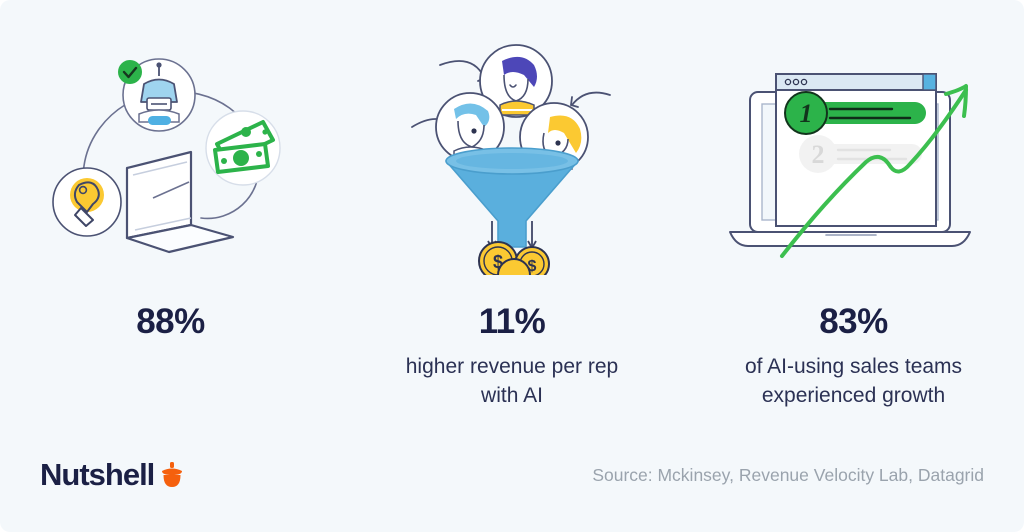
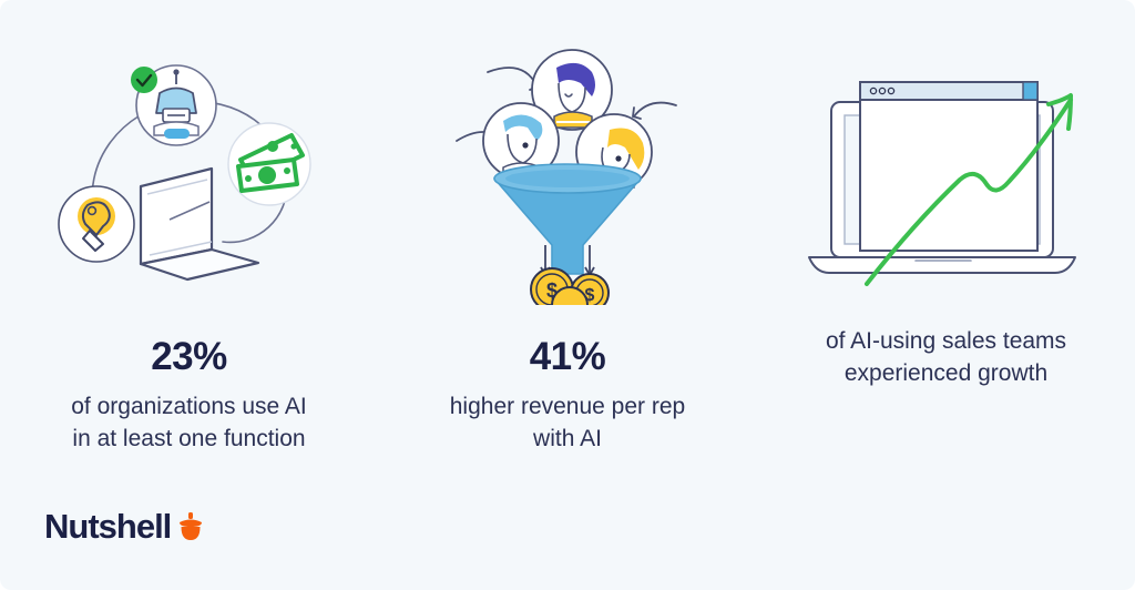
- 88%
+ 23%
+ of organizations use AI
+ in at least one function
  $
  $
- 11%
+ 41%
  higher revenue per rep
  with AI
- 1
- 2
- 83%
  of AI-using sales teams
  experienced growth
  Nutshell
- Source: Mckinsey, Revenue Velocity Lab, Datagrid
